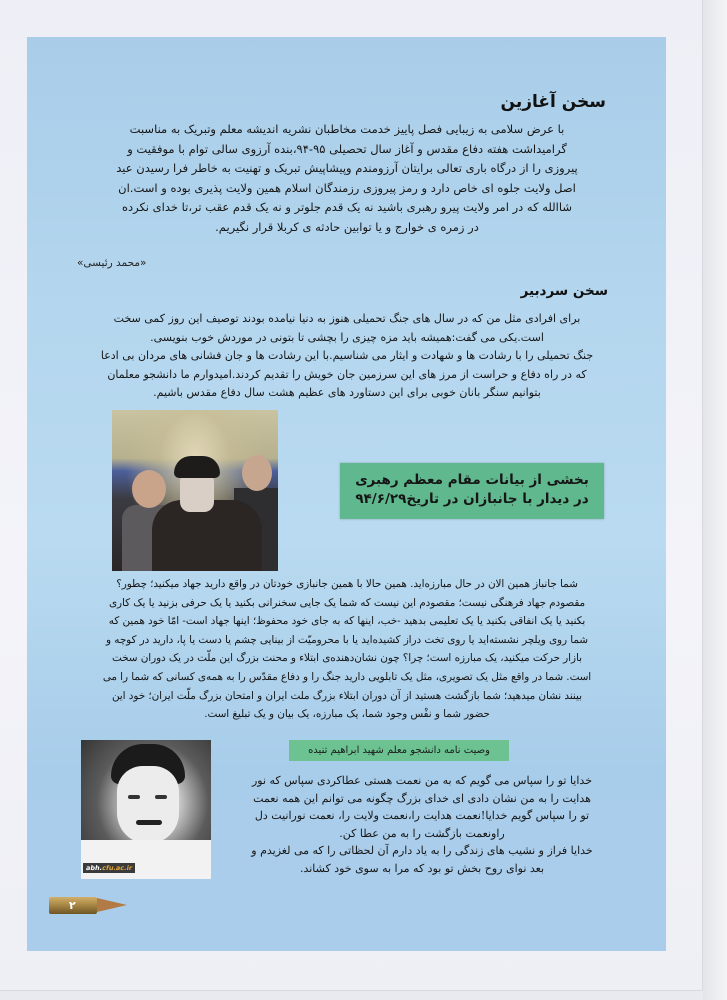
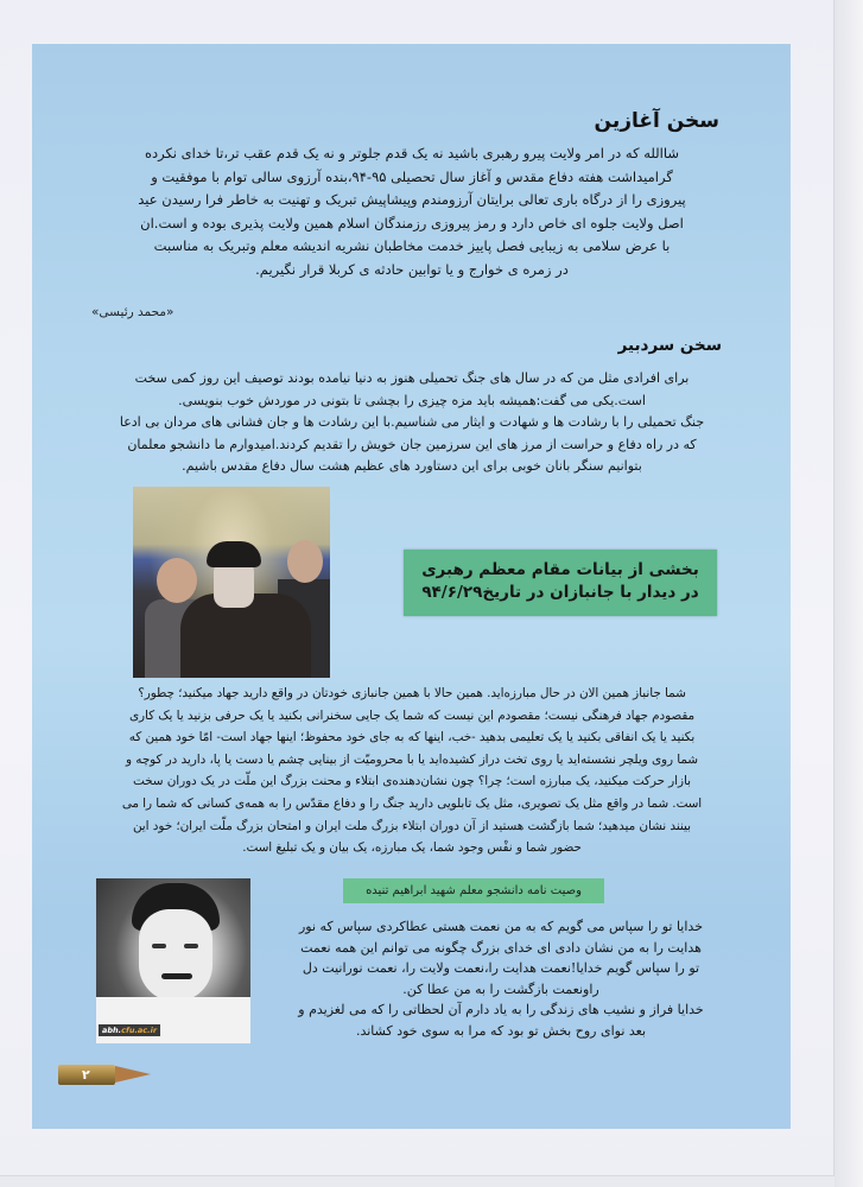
  سخن آغازین
- با عرض سلامی به زیبایی فصل پاییز خدمت مخاطبان نشریه اندیشه معلم وتبریک به مناسبت
+ شاالله که در امر ولایت پیرو رهبری باشید نه یک قدم جلوتر و نه یک قدم عقب تر،تا خدای نکرده
  گرامیداشت هفته دفاع مقدس و آغاز سال تحصیلی ۹۵-۹۴،بنده آرزوی سالی توام با موفقیت و
  پیروزی را از درگاه باری تعالی برایتان آرزومندم وپیشاپیش تبریک و تهنیت به خاطر فرا رسیدن عید
  اصل ولایت جلوه ای خاص دارد و رمز پیروزی رزمندگان اسلام همین ولایت پذیری بوده و است.ان
- شاالله که در امر ولایت پیرو رهبری باشید نه یک قدم جلوتر و نه یک قدم عقب تر،تا خدای نکرده
+ با عرض سلامی به زیبایی فصل پاییز خدمت مخاطبان نشریه اندیشه معلم وتبریک به مناسبت
  در زمره ی خوارج و یا توابین حادثه ی کربلا قرار نگیریم.
  «محمد رئیسی»
  سخن سردبیر
  برای افرادی مثل من که در سال های جنگ تحمیلی هنوز به دنیا نیامده بودند توصیف این روز کمی سخت
  است.یکی می گفت:همیشه باید مزه چیزی را بچشی تا بتونی در موردش خوب بنویسی.
  جنگ تحمیلی را با رشادت ها و شهادت و ایثار می شناسیم.با این رشادت ها و جان فشانی های مردان بی ادعا
  که در راه دفاع و حراست از مرز های این سرزمین جان خویش را تقدیم کردند.امیدوارم ما دانشجو معلمان
  بتوانیم سنگر بانان خوبی برای این دستاورد های عظیم هشت سال دفاع مقدس باشیم.
  بخشی از بیانات مقام معظم رهبری
  در دیدار با جانبازان در تاریخ۹۴/۶/۲۹
  شما جانباز همین الان در حال مبارزه‌اید. همین حالا با همین جانبازی خودتان در واقع دارید جهاد میکنید؛ چطور؟
  مقصودم جهاد فرهنگی نیست؛ مقصودم این نیست که شما یک جایی سخنرانی بکنید یا یک حرفی بزنید یا یک کاری
  بکنید یا یک انفاقی بکنید یا یک تعلیمی بدهید -خب، اینها که به جای خود محفوظ؛ اینها جهاد است- امّا خود همین که
  شما روی ویلچر نشسته‌اید یا روی تخت دراز کشیده‌اید یا با محرومیّت از بینایی چشم یا دست یا پا، دارید در کوچه و
  بازار حرکت میکنید، یک مبارزه است؛ چرا؟ چون نشان‌دهنده‌ی ابتلاء و محنت بزرگ این ملّت در یک دوران سخت
  است. شما در واقع مثل یک تصویری، مثل یک تابلویی دارید جنگ را و دفاع مقدّس را به همه‌ی کسانی که شما را می
  بینند نشان میدهید؛ شما بازگشت هستید از آن دوران ابتلاء بزرگ ملت ایران و امتحان بزرگ ملّت ایران؛ خود این
  حضور شما و نفْس وجود شما، یک مبارزه، یک بیان و یک تبلیغ است.
  abh.cfu.ac.ir
  وصیت نامه دانشجو معلم شهید ابراهیم تنیده
  خدایا تو را سپاس می گویم که به من نعمت هستی عطاکردی سپاس که نور
  هدایت را به من نشان دادی ای خدای بزرگ چگونه می توانم این همه نعمت
  تو را سپاس گویم خدایا!نعمت هدایت را،نعمت ولایت را، نعمت نورانیت دل
  راونعمت بازگشت را به من عطا کن.
  خدایا فراز و نشیب های زندگی را به یاد دارم آن لحظاتی را که می لغزیدم و
  بعد نوای روح بخش تو بود که مرا به سوی خود کشاند.
  ۲
